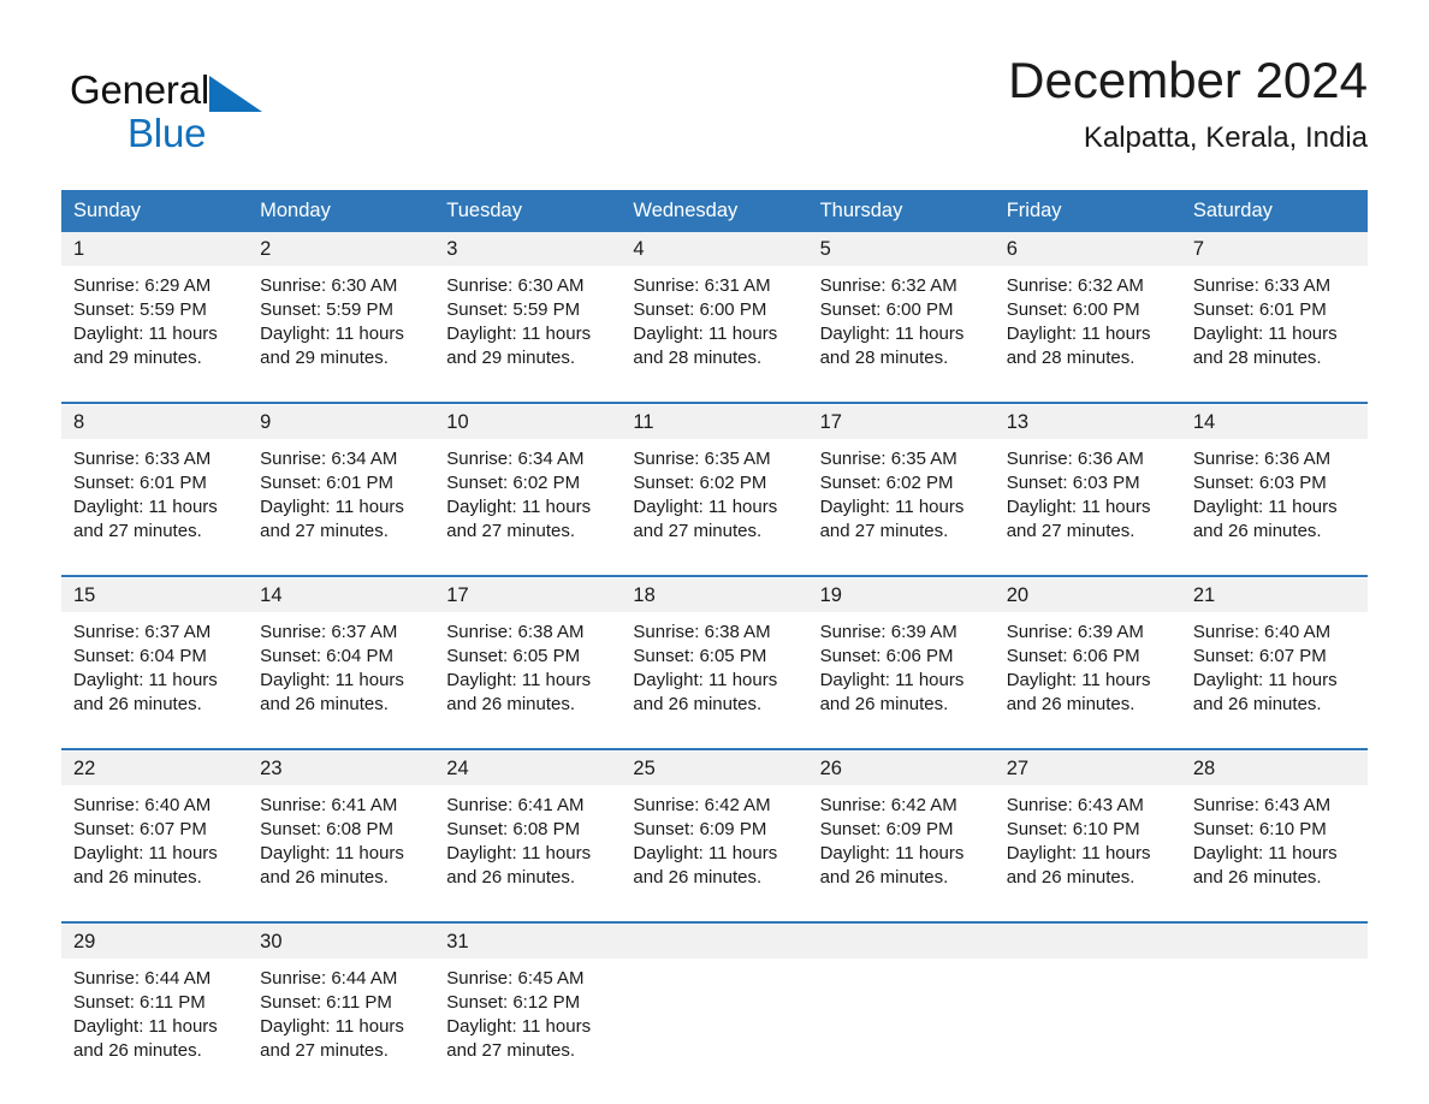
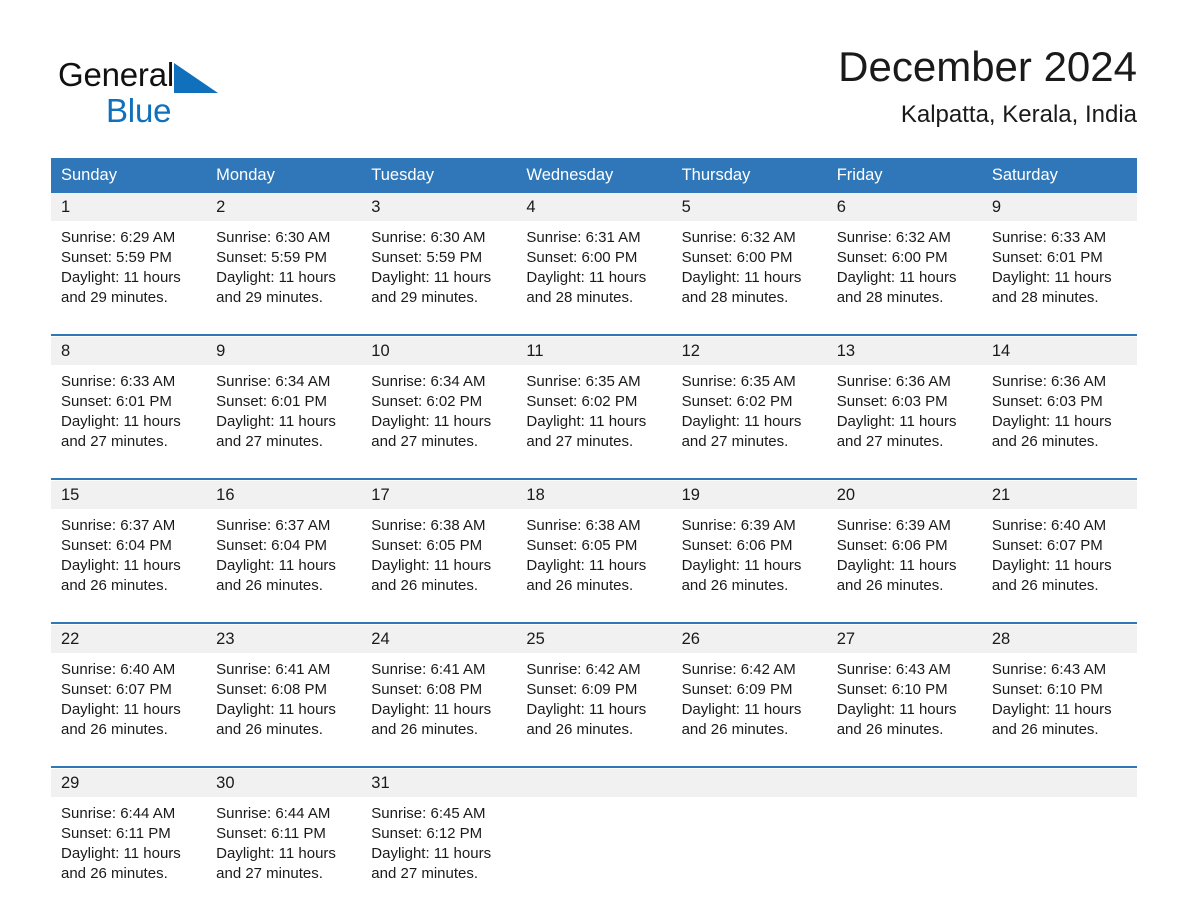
  General
  Blue
  December 2024
  Kalpatta, Kerala, India
  Sunday	Monday	Tuesday	Wednesday	Thursday	Friday	Saturday
- 1	2	3	4	5	6	7
+ 1	2	3	4	5	6	9
  Sunrise: 6:29 AMSunset: 5:59 PMDaylight: 11 hoursand 29 minutes.	Sunrise: 6:30 AMSunset: 5:59 PMDaylight: 11 hoursand 29 minutes.	Sunrise: 6:30 AMSunset: 5:59 PMDaylight: 11 hoursand 29 minutes.	Sunrise: 6:31 AMSunset: 6:00 PMDaylight: 11 hoursand 28 minutes.	Sunrise: 6:32 AMSunset: 6:00 PMDaylight: 11 hoursand 28 minutes.	Sunrise: 6:32 AMSunset: 6:00 PMDaylight: 11 hoursand 28 minutes.	Sunrise: 6:33 AMSunset: 6:01 PMDaylight: 11 hoursand 28 minutes.
- 8	9	10	11	17	13	14
+ 8	9	10	11	12	13	14
  Sunrise: 6:33 AMSunset: 6:01 PMDaylight: 11 hoursand 27 minutes.	Sunrise: 6:34 AMSunset: 6:01 PMDaylight: 11 hoursand 27 minutes.	Sunrise: 6:34 AMSunset: 6:02 PMDaylight: 11 hoursand 27 minutes.	Sunrise: 6:35 AMSunset: 6:02 PMDaylight: 11 hoursand 27 minutes.	Sunrise: 6:35 AMSunset: 6:02 PMDaylight: 11 hoursand 27 minutes.	Sunrise: 6:36 AMSunset: 6:03 PMDaylight: 11 hoursand 27 minutes.	Sunrise: 6:36 AMSunset: 6:03 PMDaylight: 11 hoursand 26 minutes.
- 15	14	17	18	19	20	21
+ 15	16	17	18	19	20	21
  Sunrise: 6:37 AMSunset: 6:04 PMDaylight: 11 hoursand 26 minutes.	Sunrise: 6:37 AMSunset: 6:04 PMDaylight: 11 hoursand 26 minutes.	Sunrise: 6:38 AMSunset: 6:05 PMDaylight: 11 hoursand 26 minutes.	Sunrise: 6:38 AMSunset: 6:05 PMDaylight: 11 hoursand 26 minutes.	Sunrise: 6:39 AMSunset: 6:06 PMDaylight: 11 hoursand 26 minutes.	Sunrise: 6:39 AMSunset: 6:06 PMDaylight: 11 hoursand 26 minutes.	Sunrise: 6:40 AMSunset: 6:07 PMDaylight: 11 hoursand 26 minutes.
  22	23	24	25	26	27	28
  Sunrise: 6:40 AMSunset: 6:07 PMDaylight: 11 hoursand 26 minutes.	Sunrise: 6:41 AMSunset: 6:08 PMDaylight: 11 hoursand 26 minutes.	Sunrise: 6:41 AMSunset: 6:08 PMDaylight: 11 hoursand 26 minutes.	Sunrise: 6:42 AMSunset: 6:09 PMDaylight: 11 hoursand 26 minutes.	Sunrise: 6:42 AMSunset: 6:09 PMDaylight: 11 hoursand 26 minutes.	Sunrise: 6:43 AMSunset: 6:10 PMDaylight: 11 hoursand 26 minutes.	Sunrise: 6:43 AMSunset: 6:10 PMDaylight: 11 hoursand 26 minutes.
  29	30	31
  Sunrise: 6:44 AMSunset: 6:11 PMDaylight: 11 hoursand 26 minutes.	Sunrise: 6:44 AMSunset: 6:11 PMDaylight: 11 hoursand 27 minutes.	Sunrise: 6:45 AMSunset: 6:12 PMDaylight: 11 hoursand 27 minutes.
